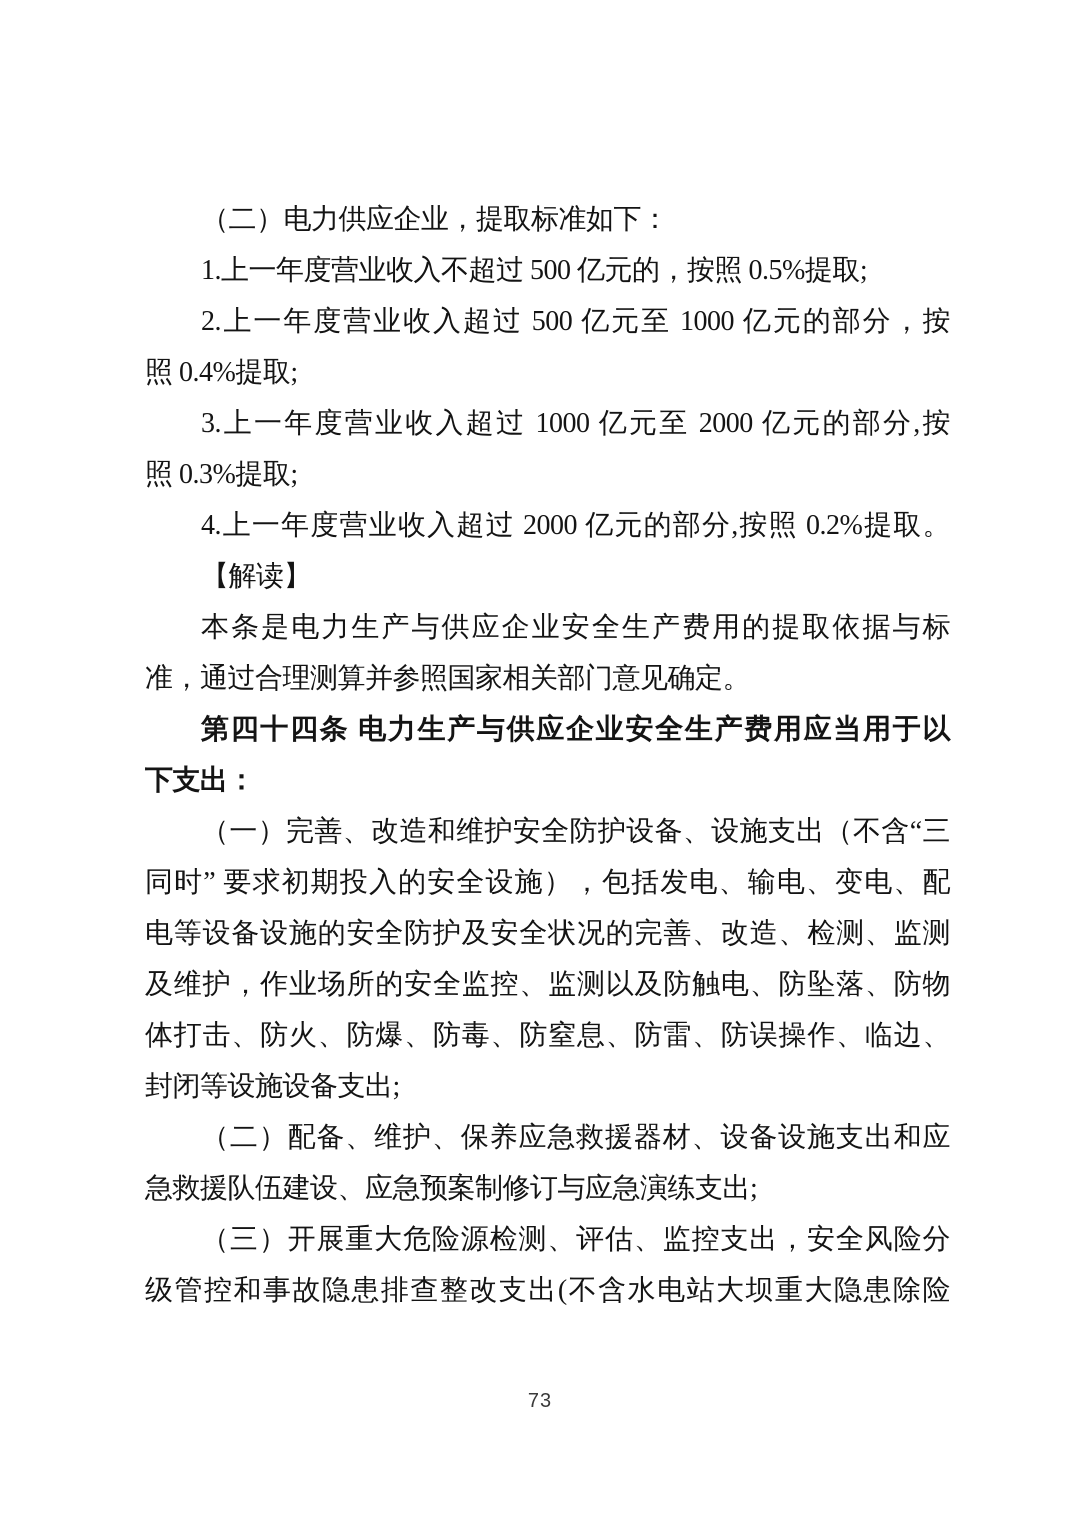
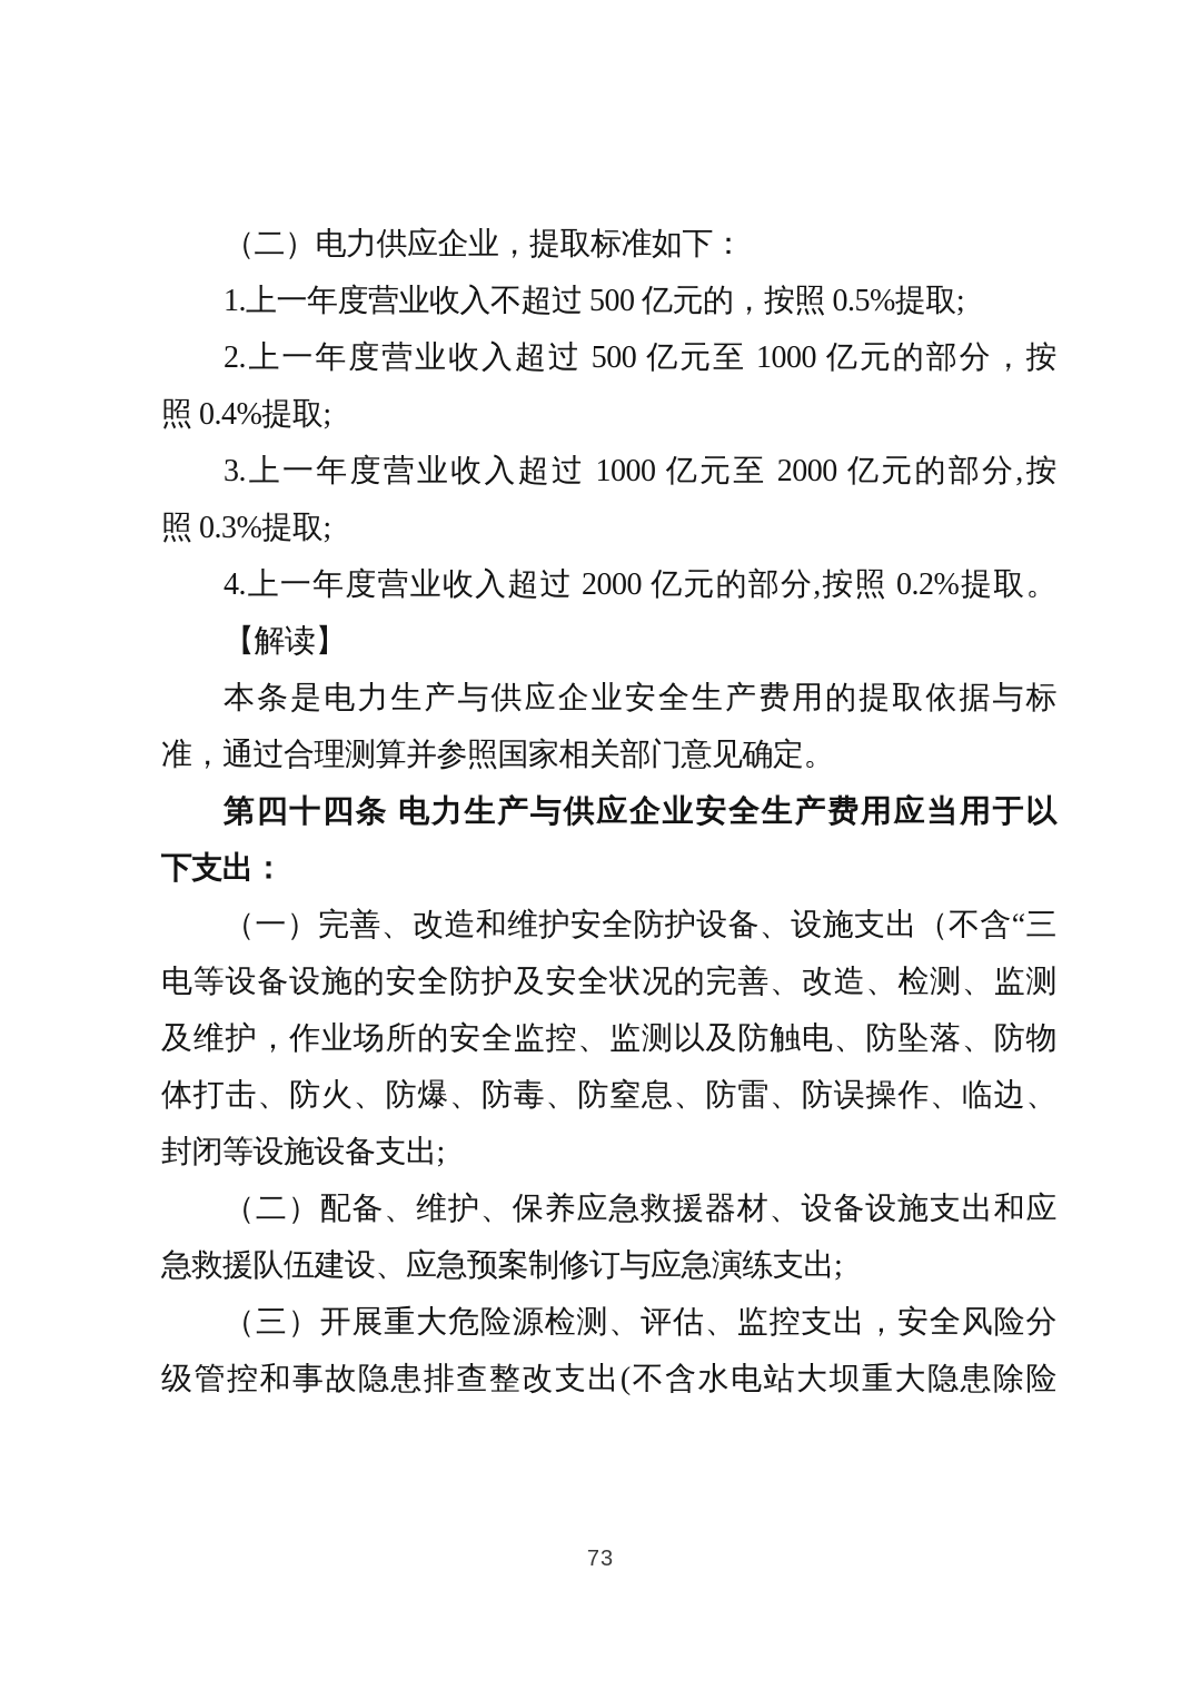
  （二）电力供应企业，提取标准如下：
  1.上一年度营业收入不超过 500 亿元的，按照 0.5%提取;
  2.上一年度营业收入超过 500 亿元至 1000 亿元的部分，按
  照 0.4%提取;
  3.上一年度营业收入超过 1000 亿元至 2000 亿元的部分,按
  照 0.3%提取;
  4.上一年度营业收入超过 2000 亿元的部分,按照 0.2%提取。
  【解读】
  本条是电力生产与供应企业安全生产费用的提取依据与标
  准，通过合理测算并参照国家相关部门意见确定。
  第四十四条 电力生产与供应企业安全生产费用应当用于以
  下支出：
  （一）完善、改造和维护安全防护设备、设施支出（不含“三
- 同时” 要求初期投入的安全设施），包括发电、输电、变电、配
  电等设备设施的安全防护及安全状况的完善、改造、检测、监测
  及维护，作业场所的安全监控、监测以及防触电、防坠落、防物
  体打击、防火、防爆、防毒、防窒息、防雷、防误操作、临边、
  封闭等设施设备支出;
  （二）配备、维护、保养应急救援器材、设备设施支出和应
  急救援队伍建设、应急预案制修订与应急演练支出;
  （三）开展重大危险源检测、评估、监控支出，安全风险分
  级管控和事故隐患排查整改支出(不含水电站大坝重大隐患除险
  73
